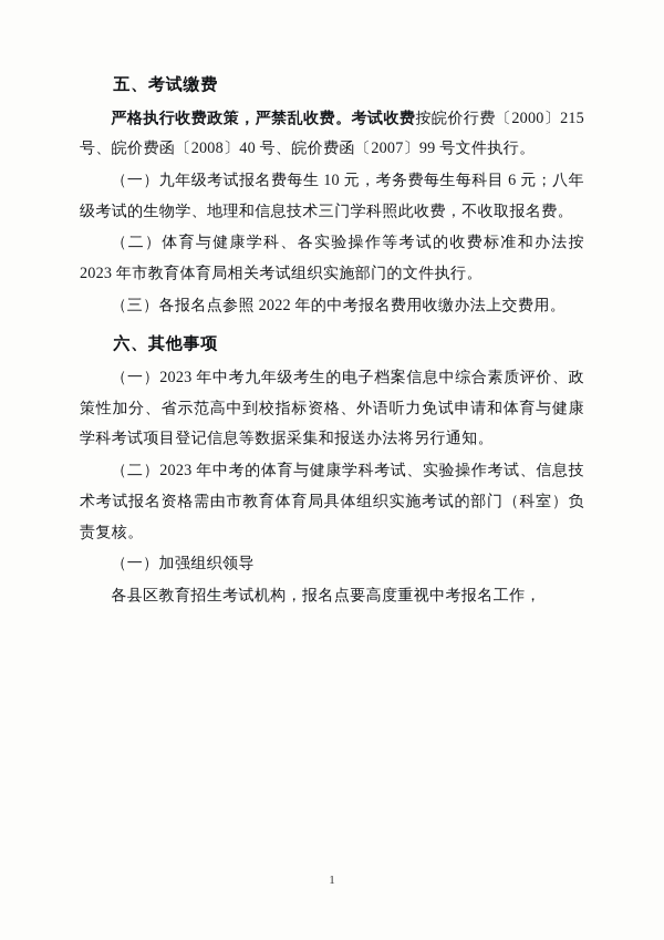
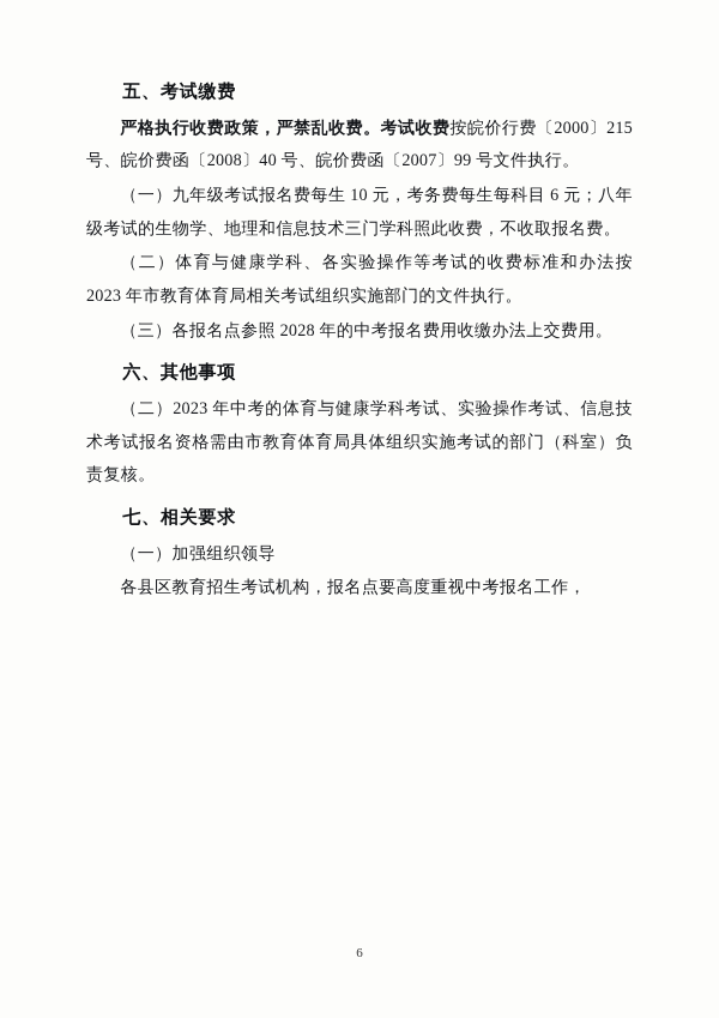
  五、考试缴费
  严格执行收费政策，严禁乱收费。考试收费按皖价行费〔2000〕215 号、皖价费函〔2008〕40 号、皖价费函〔2007〕99 号文件执行。
  （一）九年级考试报名费每生 10 元，考务费每生每科目 6 元；八年级考试的生物学、地理和信息技术三门学科照此收费，不收取报名费。
  （二）体育与健康学科、各实验操作等考试的收费标准和办法按 2023 年市教育体育局相关考试组织实施部门的文件执行。
- （三）各报名点参照 2022 年的中考报名费用收缴办法上交费用。
+ （三）各报名点参照 2028 年的中考报名费用收缴办法上交费用。
  六、其他事项
- （一）2023 年中考九年级考生的电子档案信息中综合素质评价、政策性加分、省示范高中到校指标资格、外语听力免试申请和体育与健康学科考试项目登记信息等数据采集和报送办法将另行通知。
  （二）2023 年中考的体育与健康学科考试、实验操作考试、信息技术考试报名资格需由市教育体育局具体组织实施考试的部门（科室）负责复核。
+ 七、相关要求
  （一）加强组织领导
  各县区教育招生考试机构，报名点要高度重视中考报名工作，
- 1
+ 6
